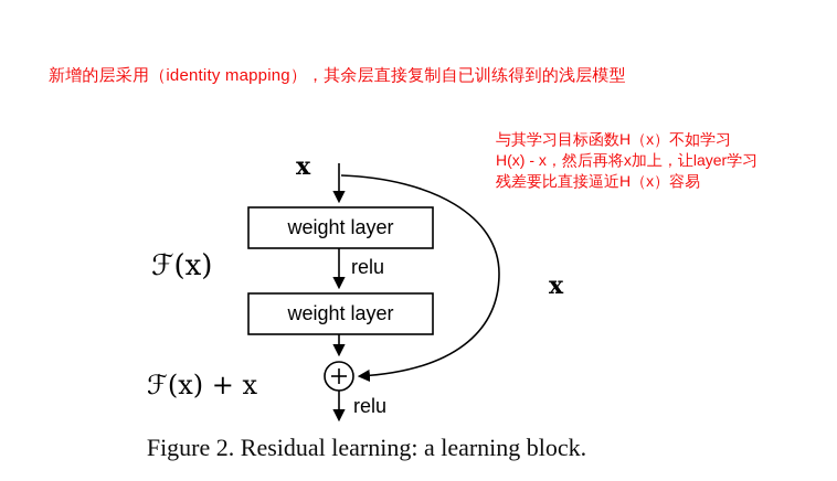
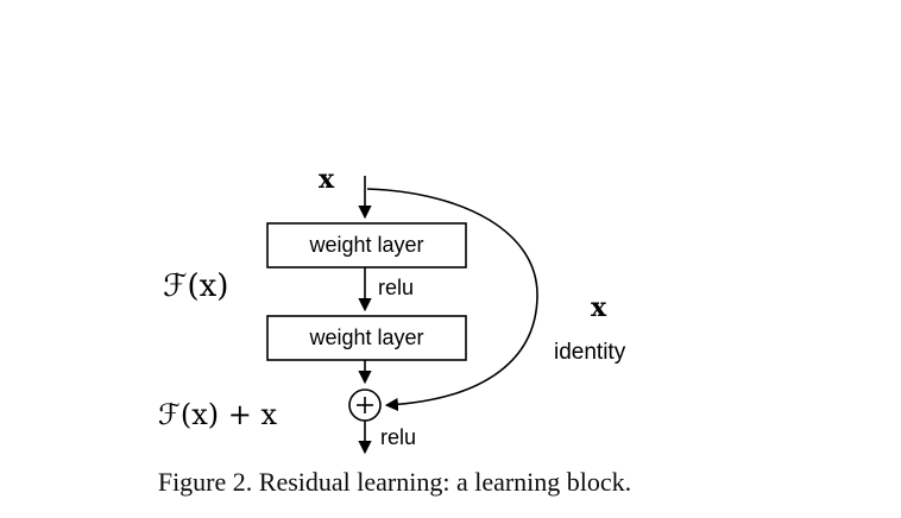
- 新增的层采用（identity mapping），其余层直接复制自已训练得到的浅层模型
- 与其学习目标函数H（x）不如学习
- H(x) - x，然后再将x加上，让layer学习
- 残差要比直接逼近H（x）容易
  x
  weight layer
  relu
  ℱ(x)
  weight layer
  x
+ identity
  ℱ(x) + x
  relu
  Figure 2. Residual learning: a learning block.
